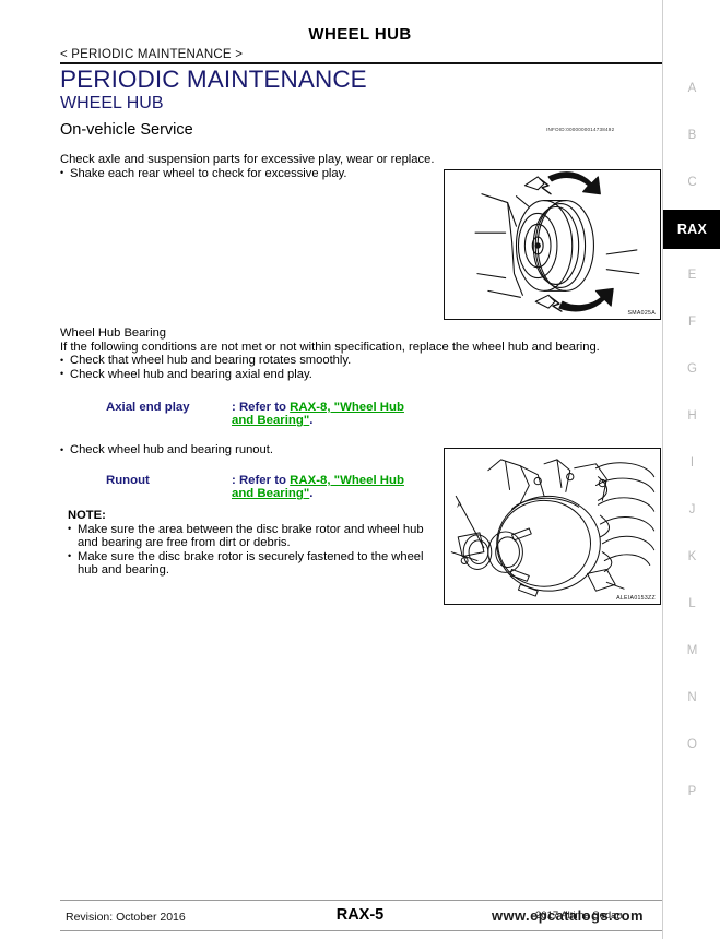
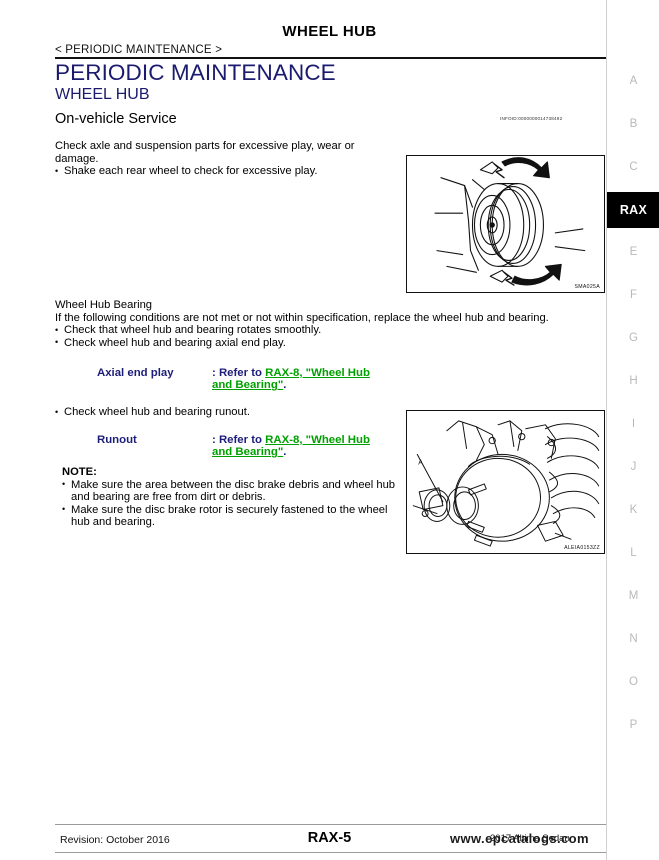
  WHEEL HUB
  < PERIODIC MAINTENANCE >
  PERIODIC MAINTENANCE
  WHEEL HUB
  On-vehicle Service
- Check axle and suspension parts for excessive play, wear or replace.
+ Check axle and suspension parts for excessive play, wear or damage.
  Shake each rear wheel to check for excessive play.
  Wheel Hub Bearing
  If the following conditions are not met or not within specification, replace the wheel hub and bearing.
  Check that wheel hub and bearing rotates smoothly.
  Check wheel hub and bearing axial end play.
  Axial end play
  : Refer to RAX-8, "Wheel Hub and Bearing".
  Check wheel hub and bearing runout.
  Runout
  : Refer to RAX-8, "Wheel Hub and Bearing".
  NOTE:
- Make sure the area between the disc brake rotor and wheel hub and bearing are free from dirt or debris.
+ Make sure the area between the disc brake debris and wheel hub and bearing are free from dirt or debris.
  Make sure the disc brake rotor is securely fastened to the wheel hub and bearing.
  A
  B
  C
  RAX
  E
  F
  G
  H
  I
  J
  K
  L
  M
  N
  O
  P
  Revision: October 2016
  RAX-5
  2017 Altima Sedan
  www.epcatalogs.com
